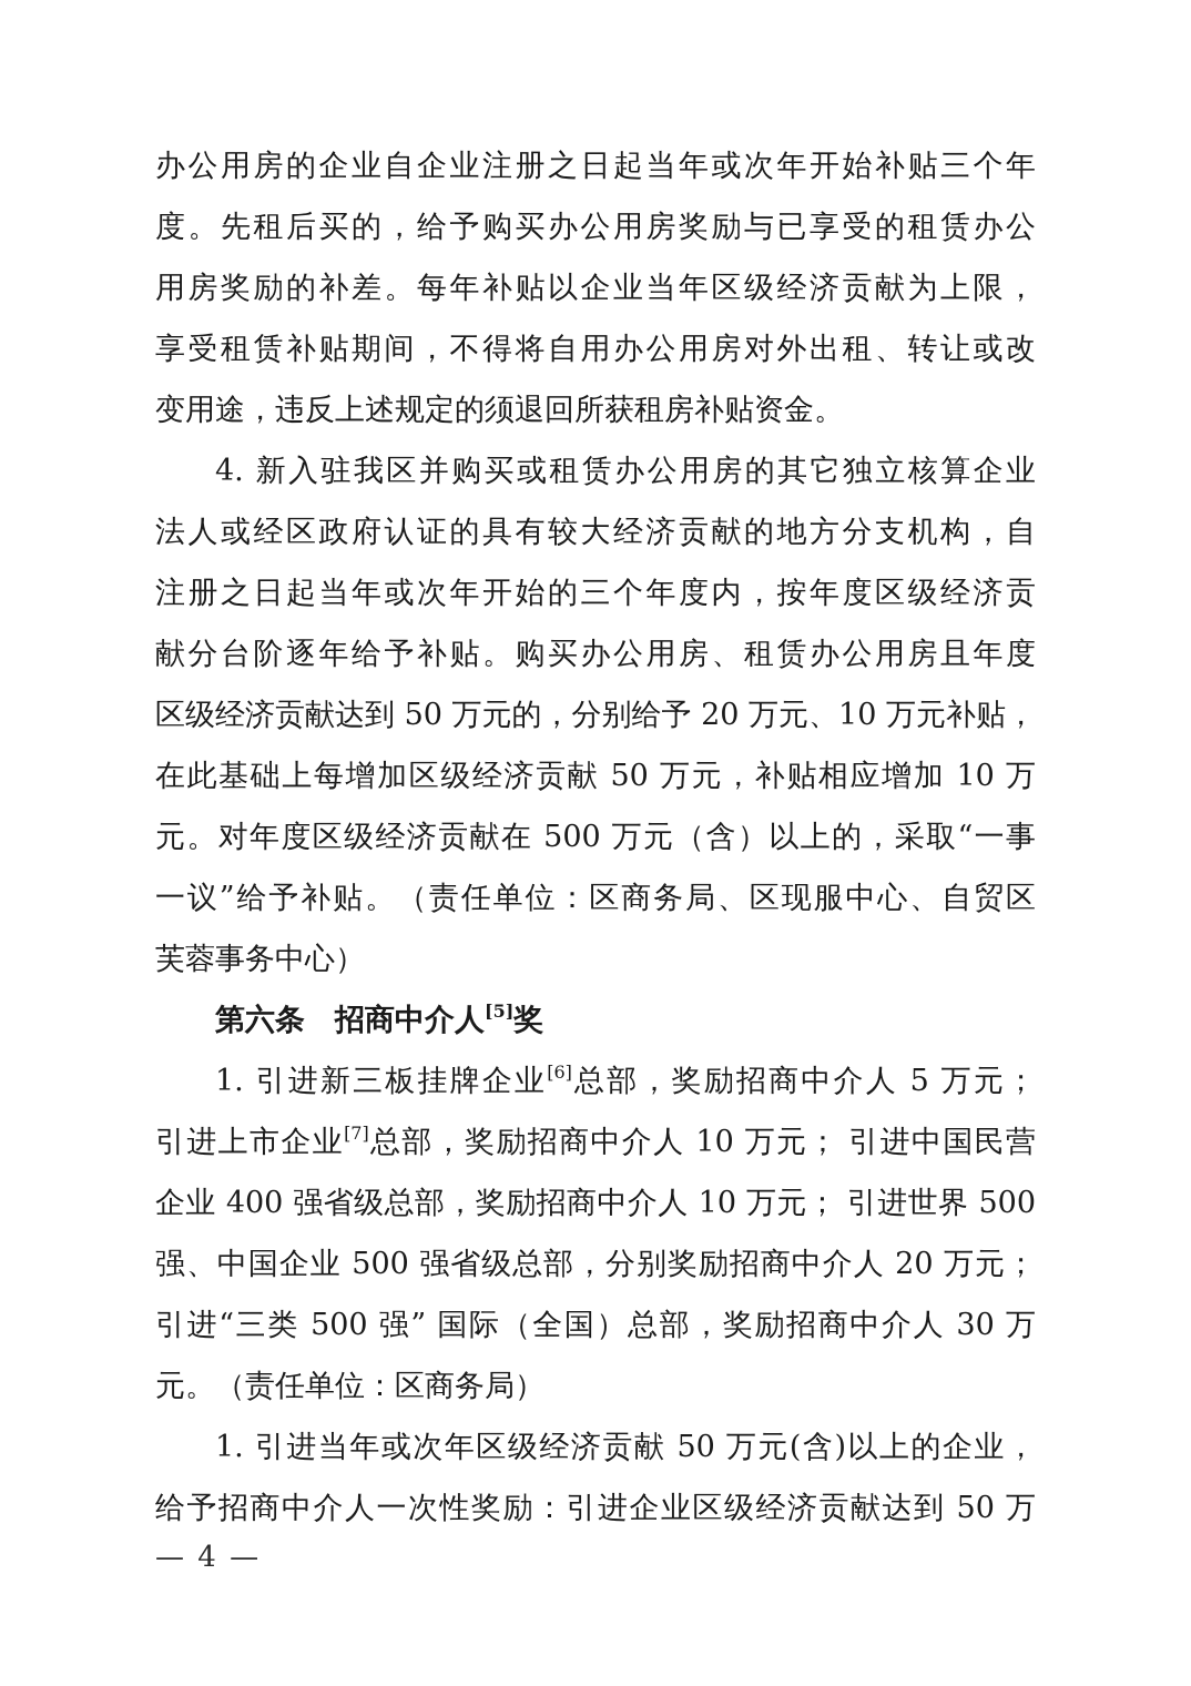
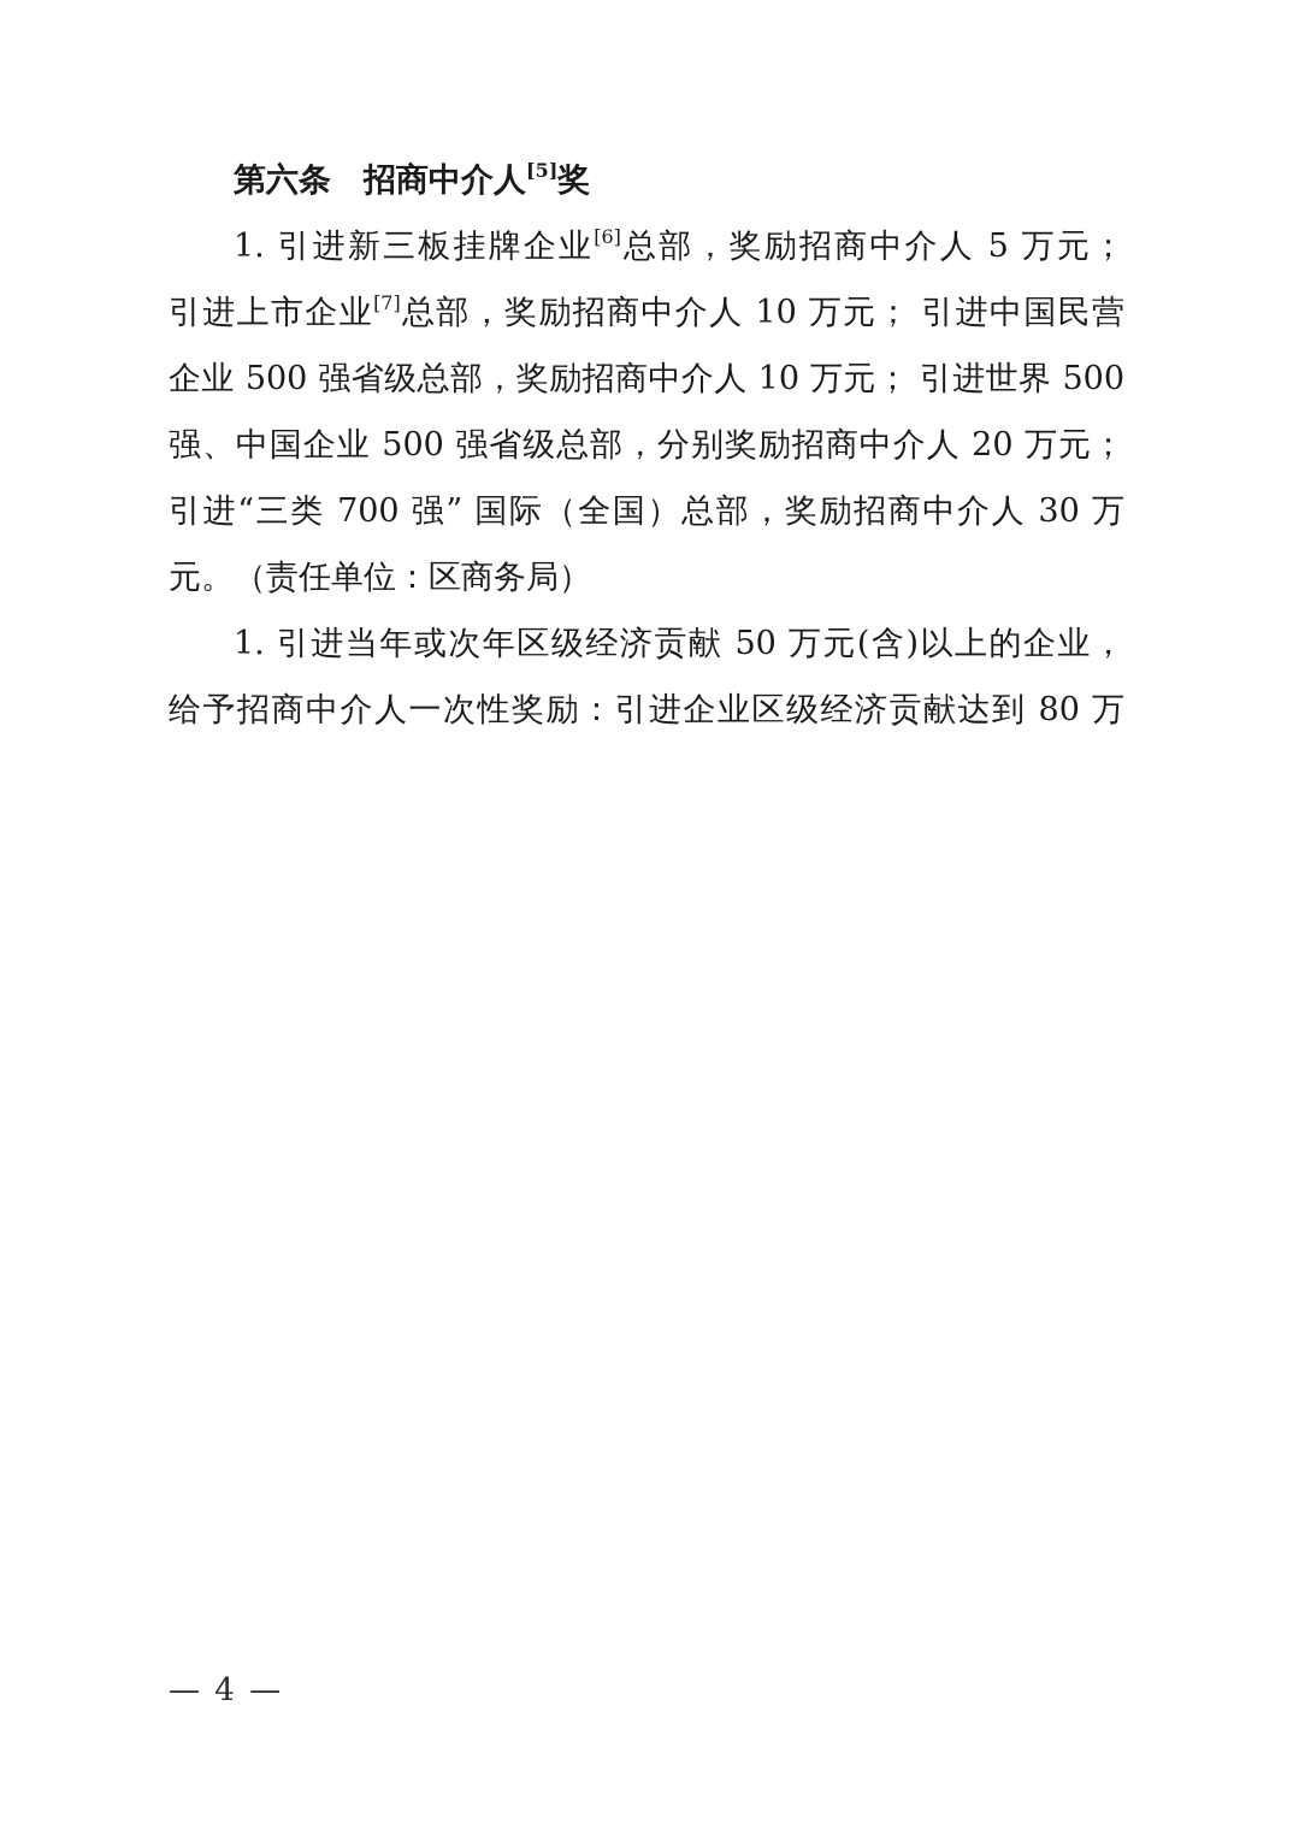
- 办公用房的企业自企业注册之日起当年或次年开始补贴三个年
- 度。先租后买的，给予购买办公用房奖励与已享受的租赁办公
- 用房奖励的补差。每年补贴以企业当年区级经济贡献为上限，
- 享受租赁补贴期间，不得将自用办公用房对外出租、转让或改
- 变用途，违反上述规定的须退回所获租房补贴资金。
- 4. 新入驻我区并购买或租赁办公用房的其它独立核算企业
- 法人或经区政府认证的具有较大经济贡献的地方分支机构，自
- 注册之日起当年或次年开始的三个年度内，按年度区级经济贡
- 献分台阶逐年给予补贴。购买办公用房、租赁办公用房且年度
- 区级经济贡献达到 50 万元的，分别给予 20 万元、10 万元补贴，
- 在此基础上每增加区级经济贡献 50 万元，补贴相应增加 10 万
- 元。对年度区级经济贡献在 500 万元（含）以上的，采取“一事
- 一议”给予补贴。（责任单位：区商务局、区现服中心、自贸区
- 芙蓉事务中心）
  第六条 招商中介人[5]奖
  1. 引进新三板挂牌企业[6]总部，奖励招商中介人 5 万元；
  引进上市企业[7]总部，奖励招商中介人 10 万元； 引进中国民营
- 企业 400 强省级总部，奖励招商中介人 10 万元； 引进世界 500
+ 企业 500 强省级总部，奖励招商中介人 10 万元； 引进世界 500
  强、中国企业 500 强省级总部，分别奖励招商中介人 20 万元；
- 引进“三类 500 强” 国际（全国）总部，奖励招商中介人 30 万
+ 引进“三类 700 强” 国际（全国）总部，奖励招商中介人 30 万
  元。（责任单位：区商务局）
  1. 引进当年或次年区级经济贡献 50 万元(含)以上的企业，
- 给予招商中介人一次性奖励：引进企业区级经济贡献达到 50 万
+ 给予招商中介人一次性奖励：引进企业区级经济贡献达到 80 万
  — 4 —
